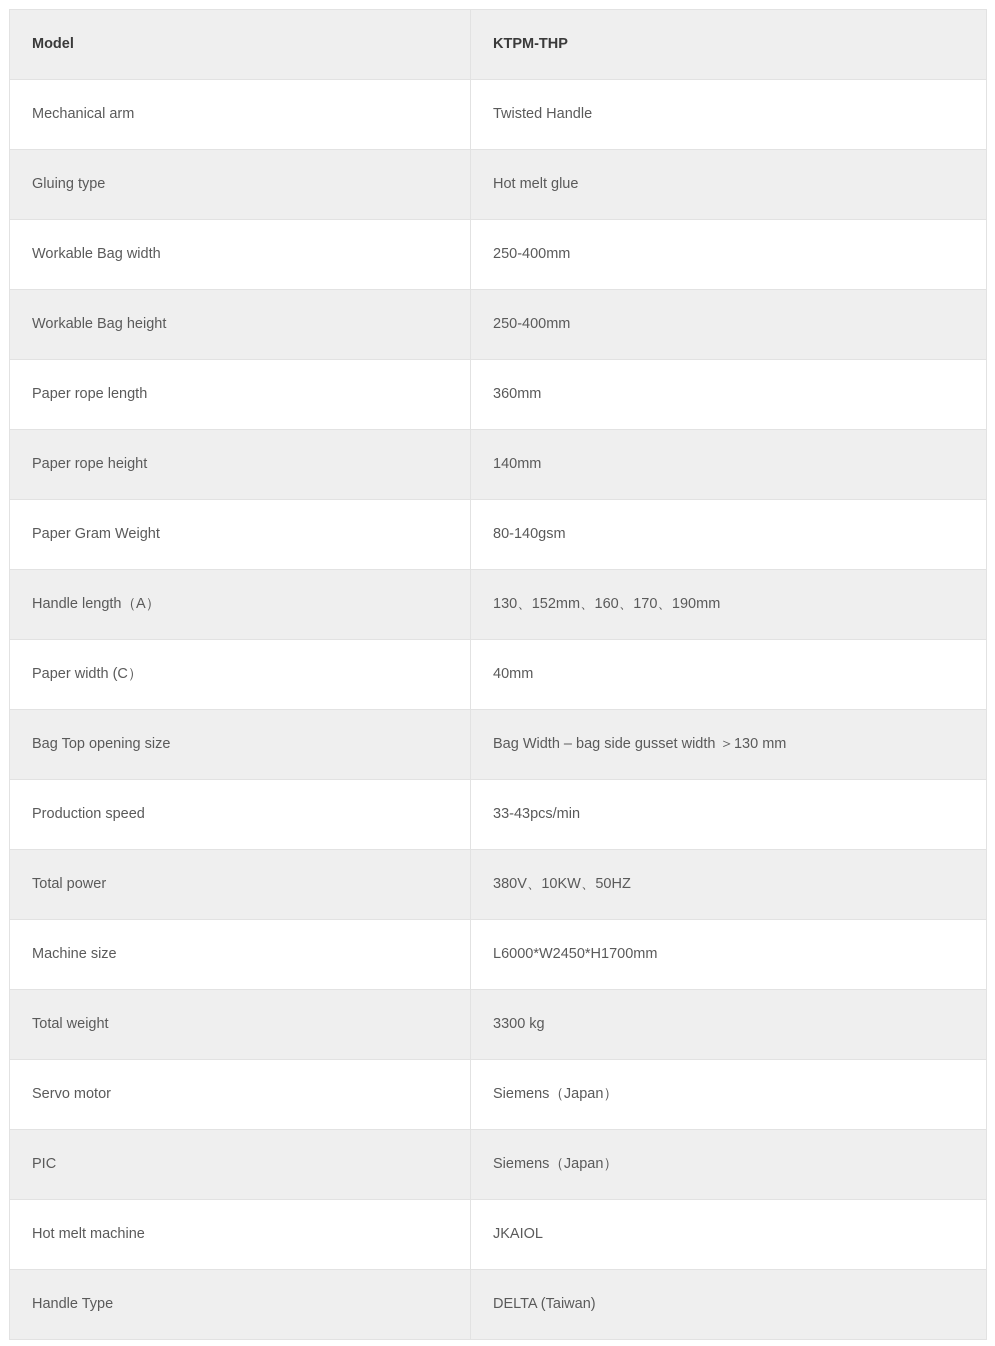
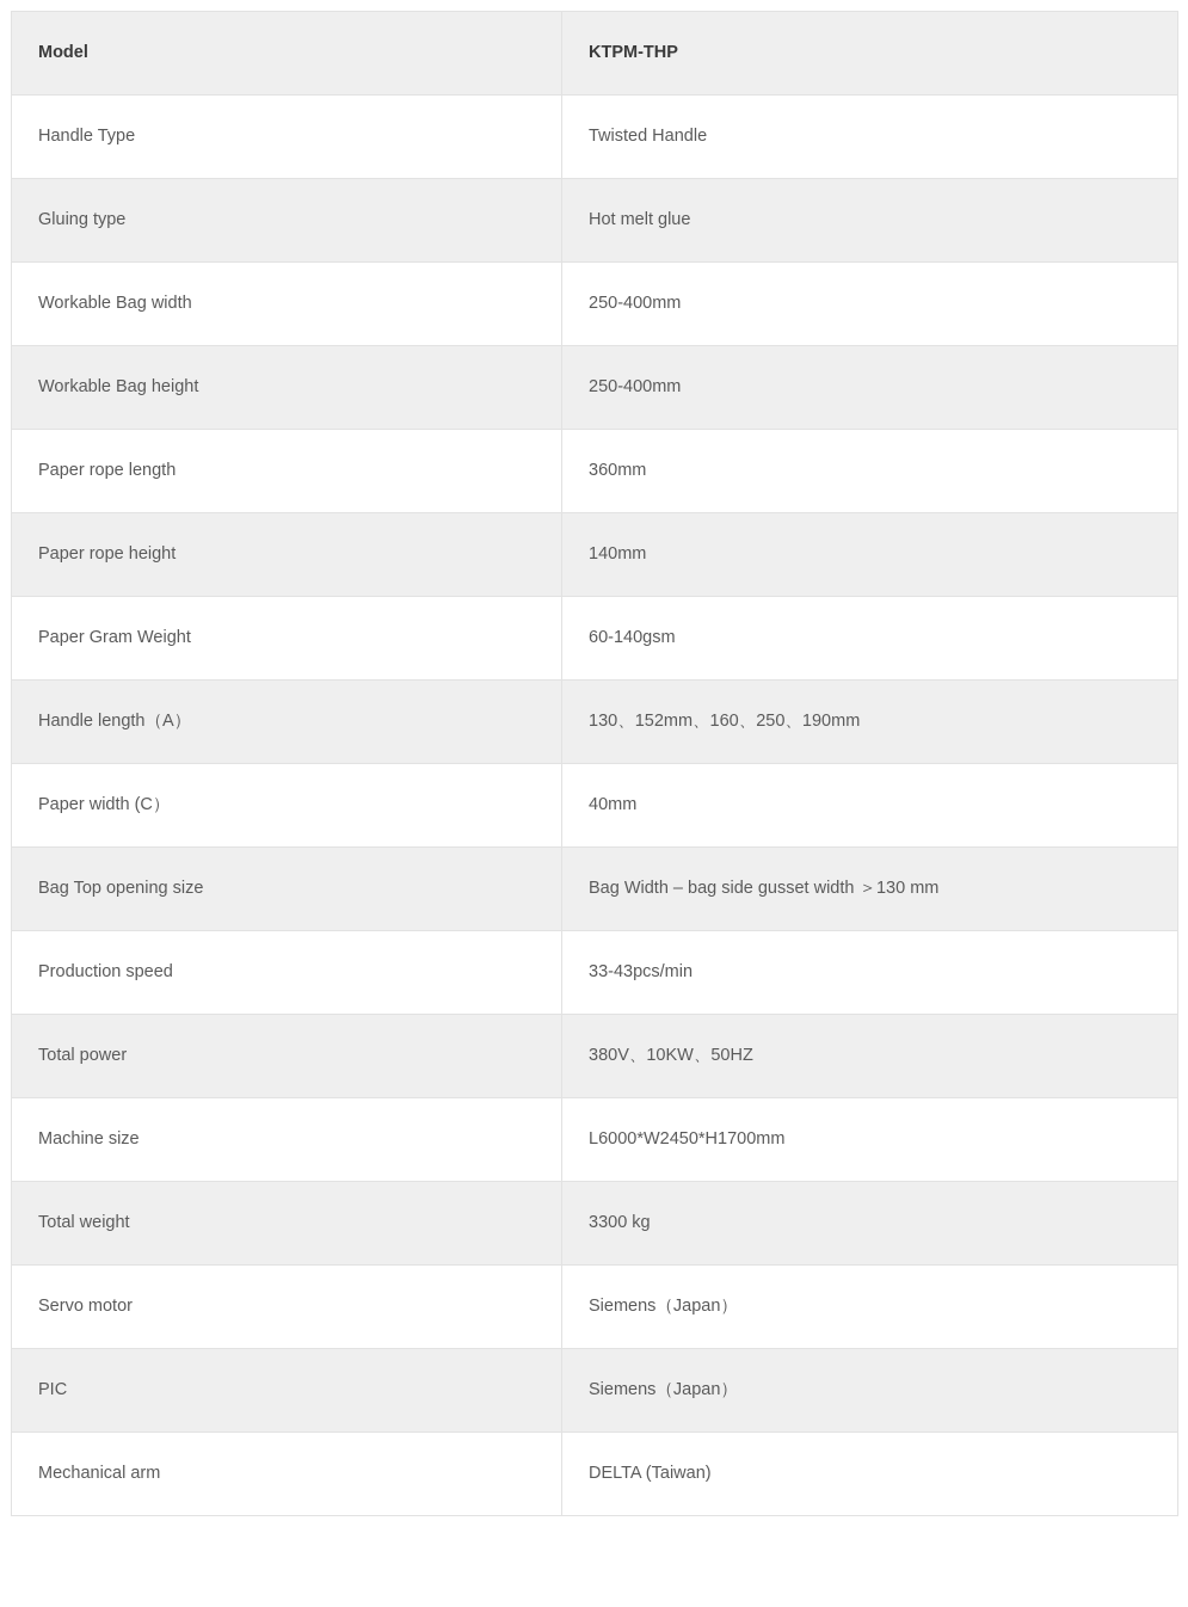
  Model	KTPM-THP
- Mechanical arm	Twisted Handle
+ Handle Type	Twisted Handle
  Gluing type	Hot melt glue
  Workable Bag width	250-400mm
  Workable Bag height	250-400mm
  Paper rope length	360mm
  Paper rope height	140mm
- Paper Gram Weight	80-140gsm
+ Paper Gram Weight	60-140gsm
- Handle length（A）	130、152mm、160、170、190mm
+ Handle length（A）	130、152mm、160、250、190mm
  Paper width (C）	40mm
  Bag Top opening size	Bag Width – bag side gusset width ＞130 mm
  Production speed	33-43pcs/min
  Total power	380V、10KW、50HZ
  Machine size	L6000*W2450*H1700mm
  Total weight	3300 kg
  Servo motor	Siemens（Japan）
  PIC	Siemens（Japan）
- Hot melt machine	JKAIOL
- Handle Type	DELTA (Taiwan)
+ Mechanical arm	DELTA (Taiwan)
